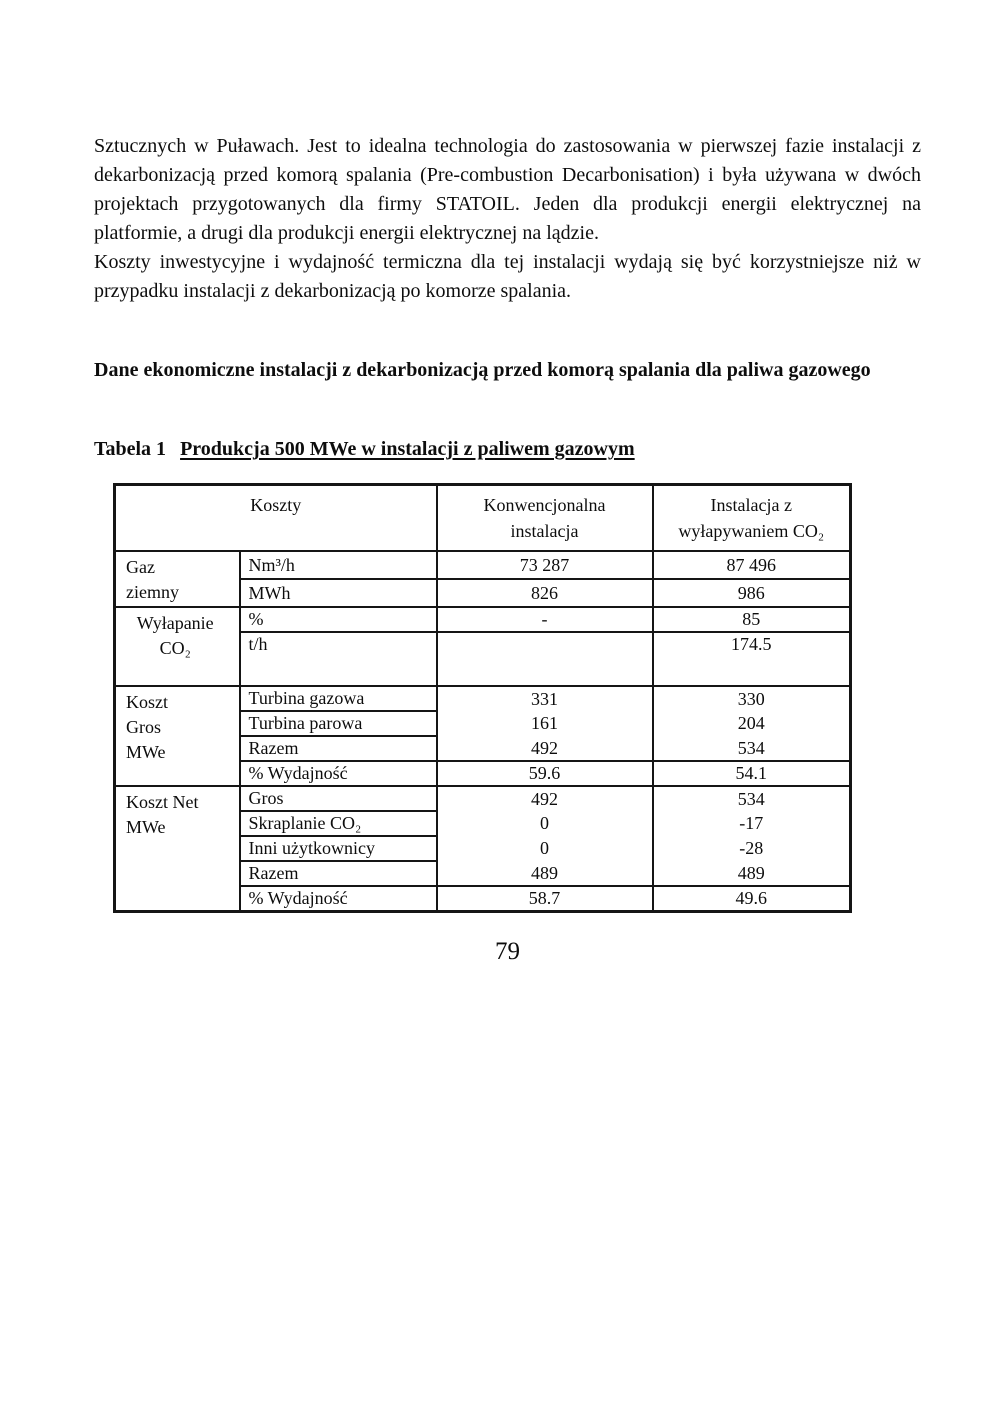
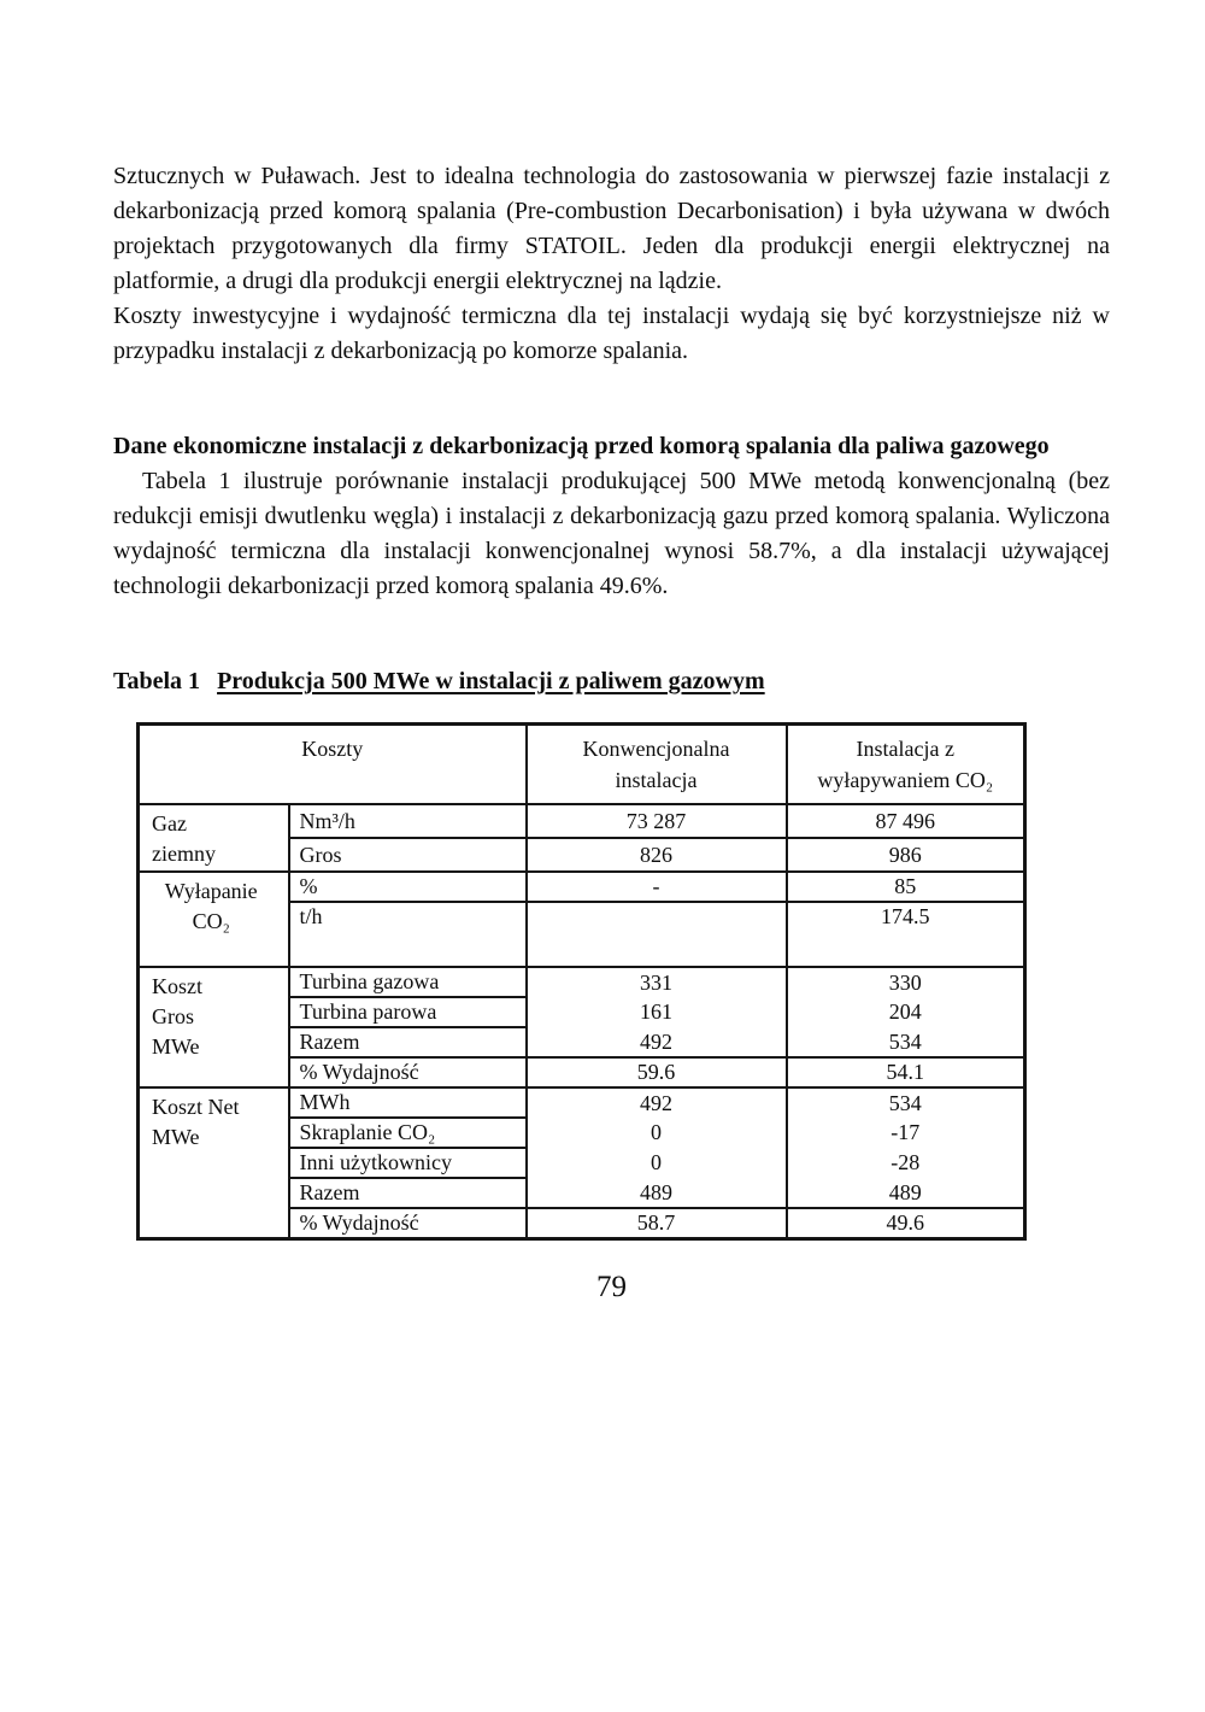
  Sztucznych w Puławach. Jest to idealna technologia do zastosowania w pierwszej fazie instalacji z dekarbonizacją przed komorą spalania (Pre-combustion Decarbonisation) i była używana w dwóch projektach przygotowanych dla firmy STATOIL. Jeden dla produkcji energii elektrycznej na platformie, a drugi dla produkcji energii elektrycznej na lądzie.
  Koszty inwestycyjne i wydajność termiczna dla tej instalacji wydają się być korzystniejsze niż w przypadku instalacji z dekarbonizacją po komorze spalania.
  Dane ekonomiczne instalacji z dekarbonizacją przed komorą spalania dla paliwa gazowego
+ Tabela 1 ilustruje porównanie instalacji produkującej 500 MWe metodą konwencjonalną (bez redukcji emisji dwutlenku węgla) i instalacji z dekarbonizacją gazu przed komorą spalania. Wyliczona wydajność termiczna dla instalacji konwencjonalnej wynosi 58.7%, a dla instalacji używającej technologii dekarbonizacji przed komorą spalania 49.6%.
  Tabela 1 Produkcja 500 MWe w instalacji z paliwem gazowym
  Koszty	Konwencjonalna instalacja	Instalacja z wyłapywaniem CO₂
  Gaz ziemny	Nm³/h	73 287	87 496
- MWh	826	986
+ Gros	826	986
  Wyłapanie CO₂	%	-	85
  t/h		174.5
  Koszt Gros MWe	Turbina gazowa	331	330
  Turbina parowa	161	204
  Razem	492	534
  % Wydajność	59.6	54.1
- Koszt Net MWe	Gros	492	534
+ Koszt Net MWe	MWh	492	534
  Skraplanie CO₂	0	-17
  Inni użytkownicy	0	-28
  Razem	489	489
  % Wydajność	58.7	49.6
  79
